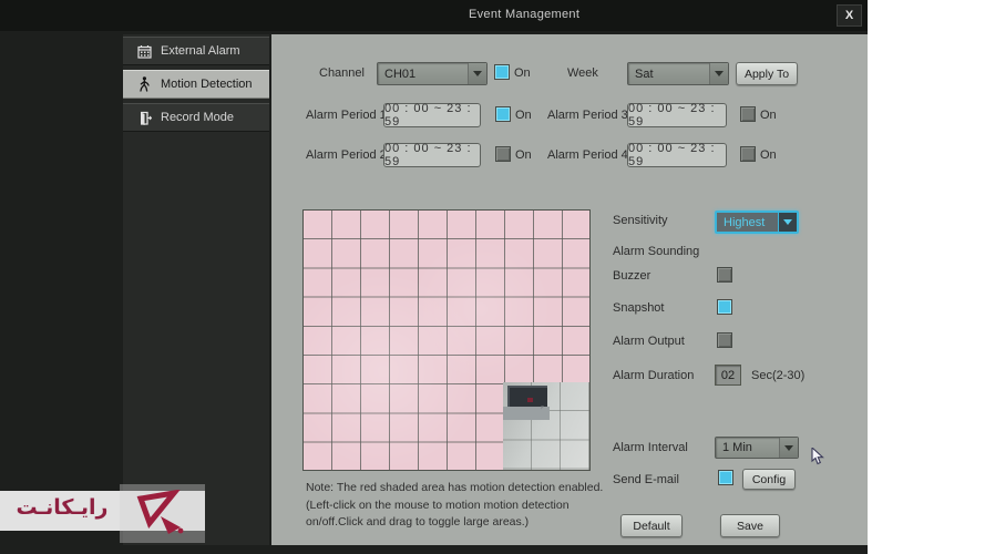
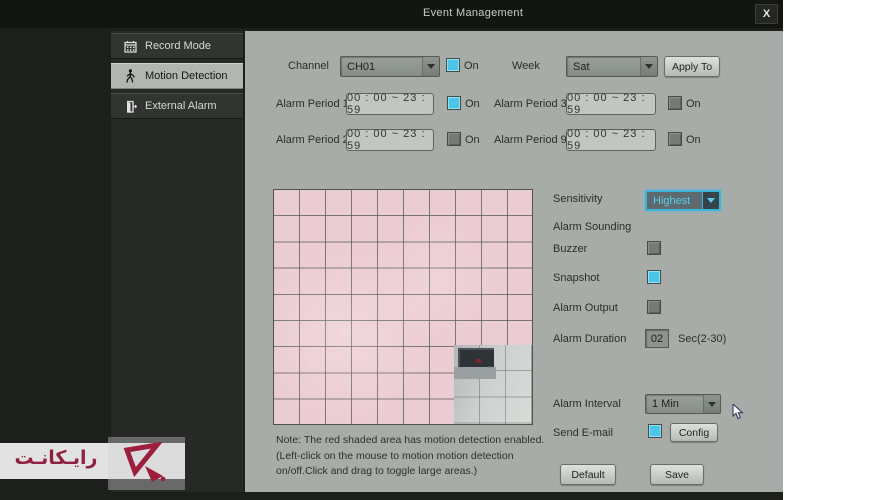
  Event Management
  X
- External Alarm
+ Record Mode
  Motion Detection
- Record Mode
+ External Alarm
  Channel
  CH01
  On
  Week
  Sat
  Apply To
  Alarm Period
  00 : 00 ~ 23 : 59
  On
  Alarm Period 3
  00 : 00 ~ 23 : 59
  On
  Alarm Period
  00 : 00 ~ 23 : 59
  On
- Alarm Period 4
+ Alarm Period 9
  00 : 00 ~ 23 : 59
  On
  Note: The red shaded area has motion detection enabled.(Left-click on the mouse to motion motion detection on/off.Click and drag to toggle large areas.)
  Sensitivity
  Highest
  Alarm Sounding
  Buzzer
  Snapshot
  Alarm Output
  Alarm Duration
  02
  Sec(2-30)
  Alarm Interval
  1 Min
  Send E-mail
  Config
  Default
  Save
  رایـکانـت
